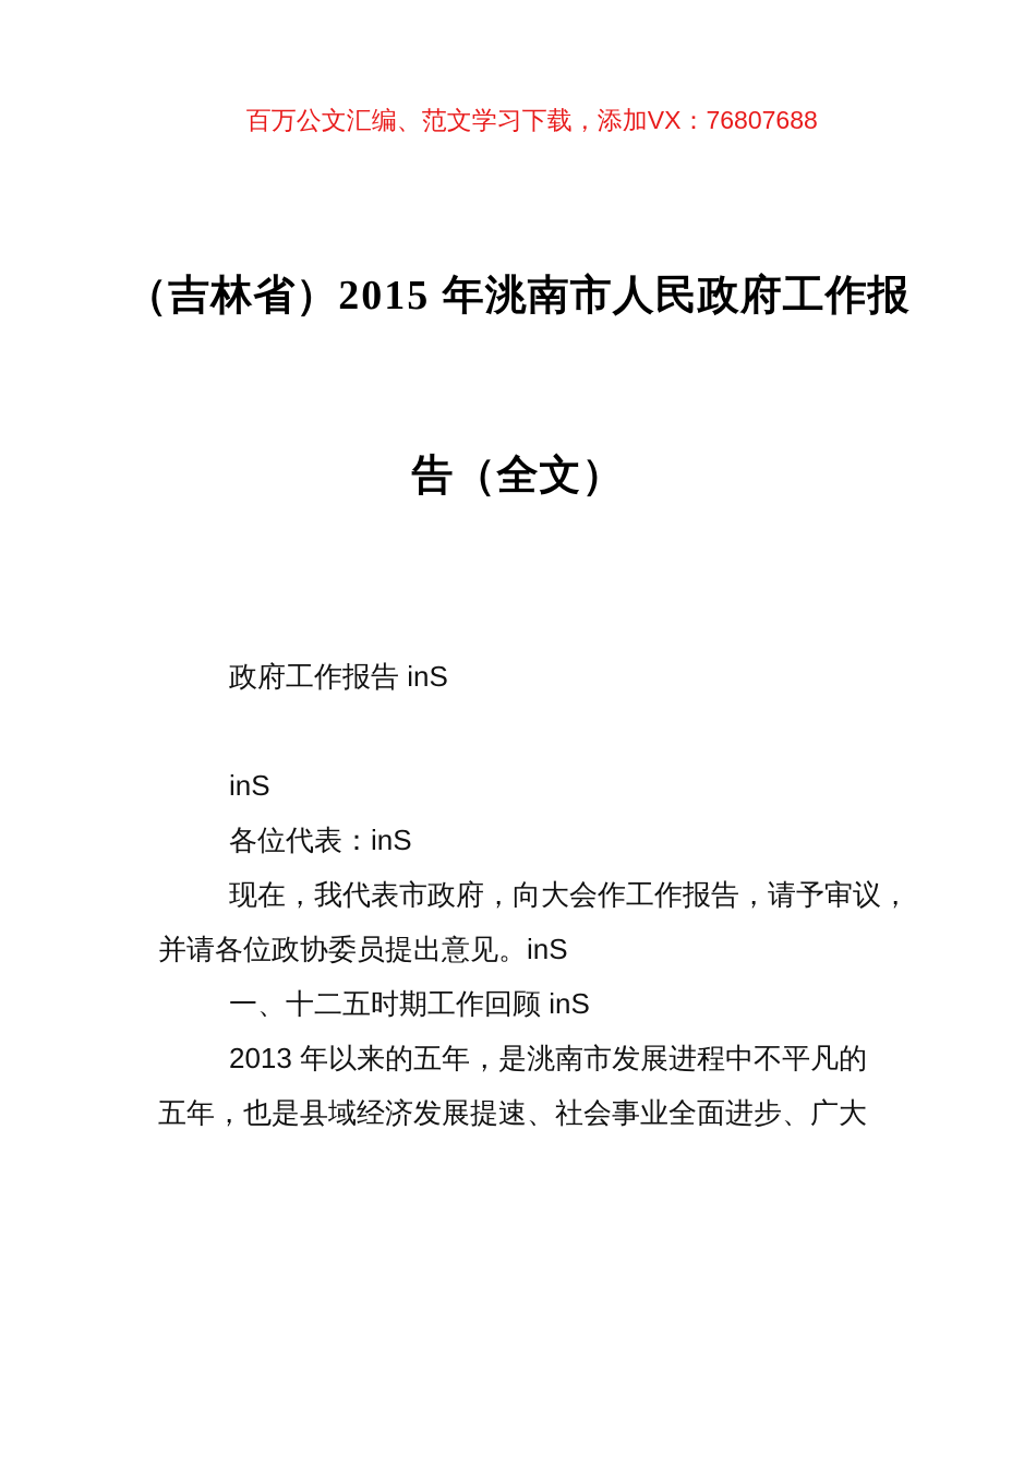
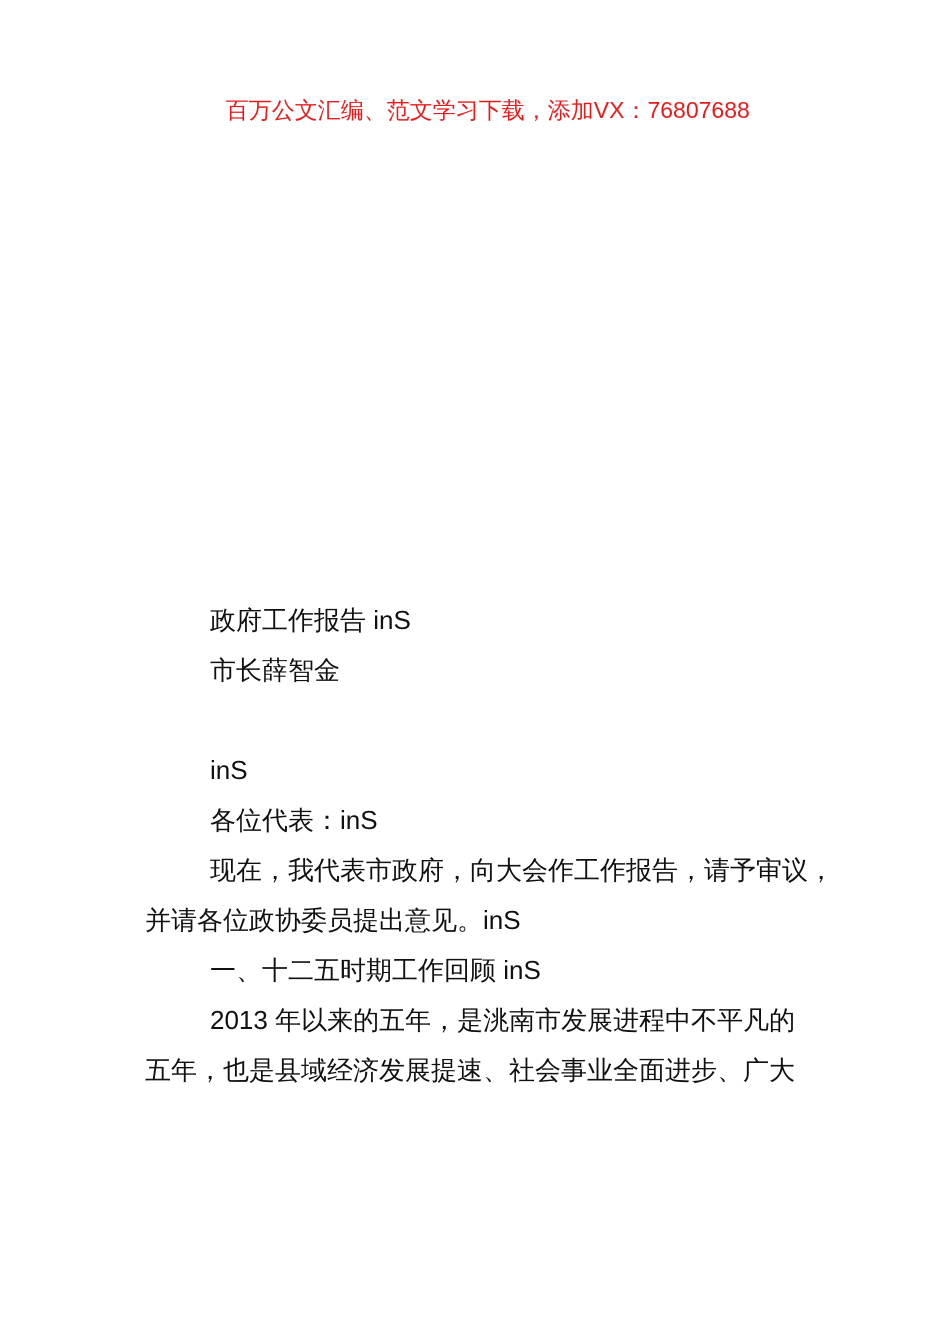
  百万公文汇编、范文学习下载，添加VX：76807688
- （吉林省）2015 年洮南市人民政府工作报
- 告（全文）
  政府工作报告 inS
+ 市长薛智金
  inS
  各位代表：inS
  现在，我代表市政府，向大会作工作报告，请予审议，
  并请各位政协委员提出意见。inS
  一、十二五时期工作回顾 inS
  2013 年以来的五年，是洮南市发展进程中不平凡的
  五年，也是县域经济发展提速、社会事业全面进步、广大
